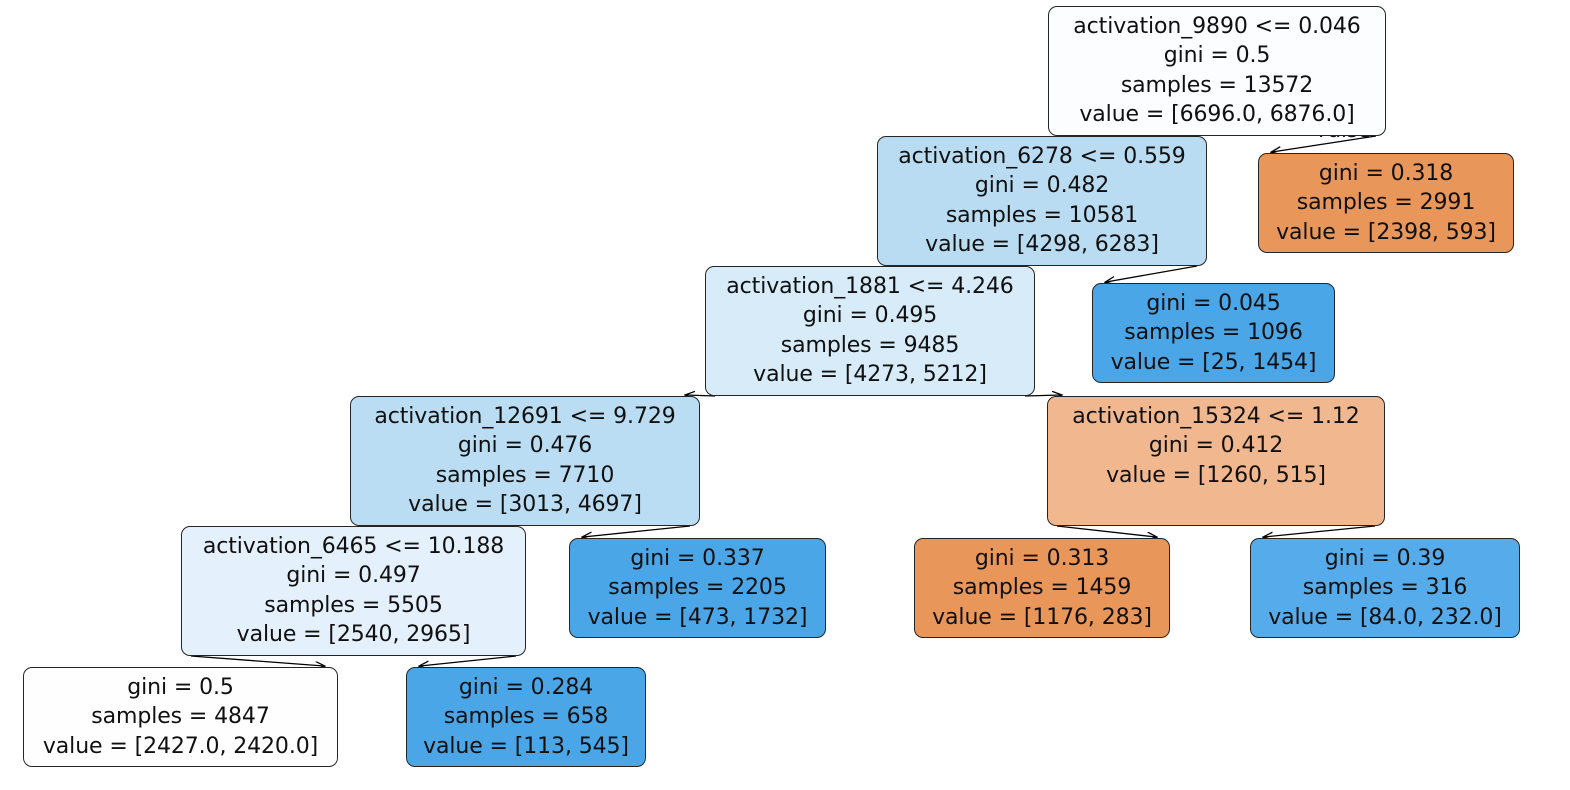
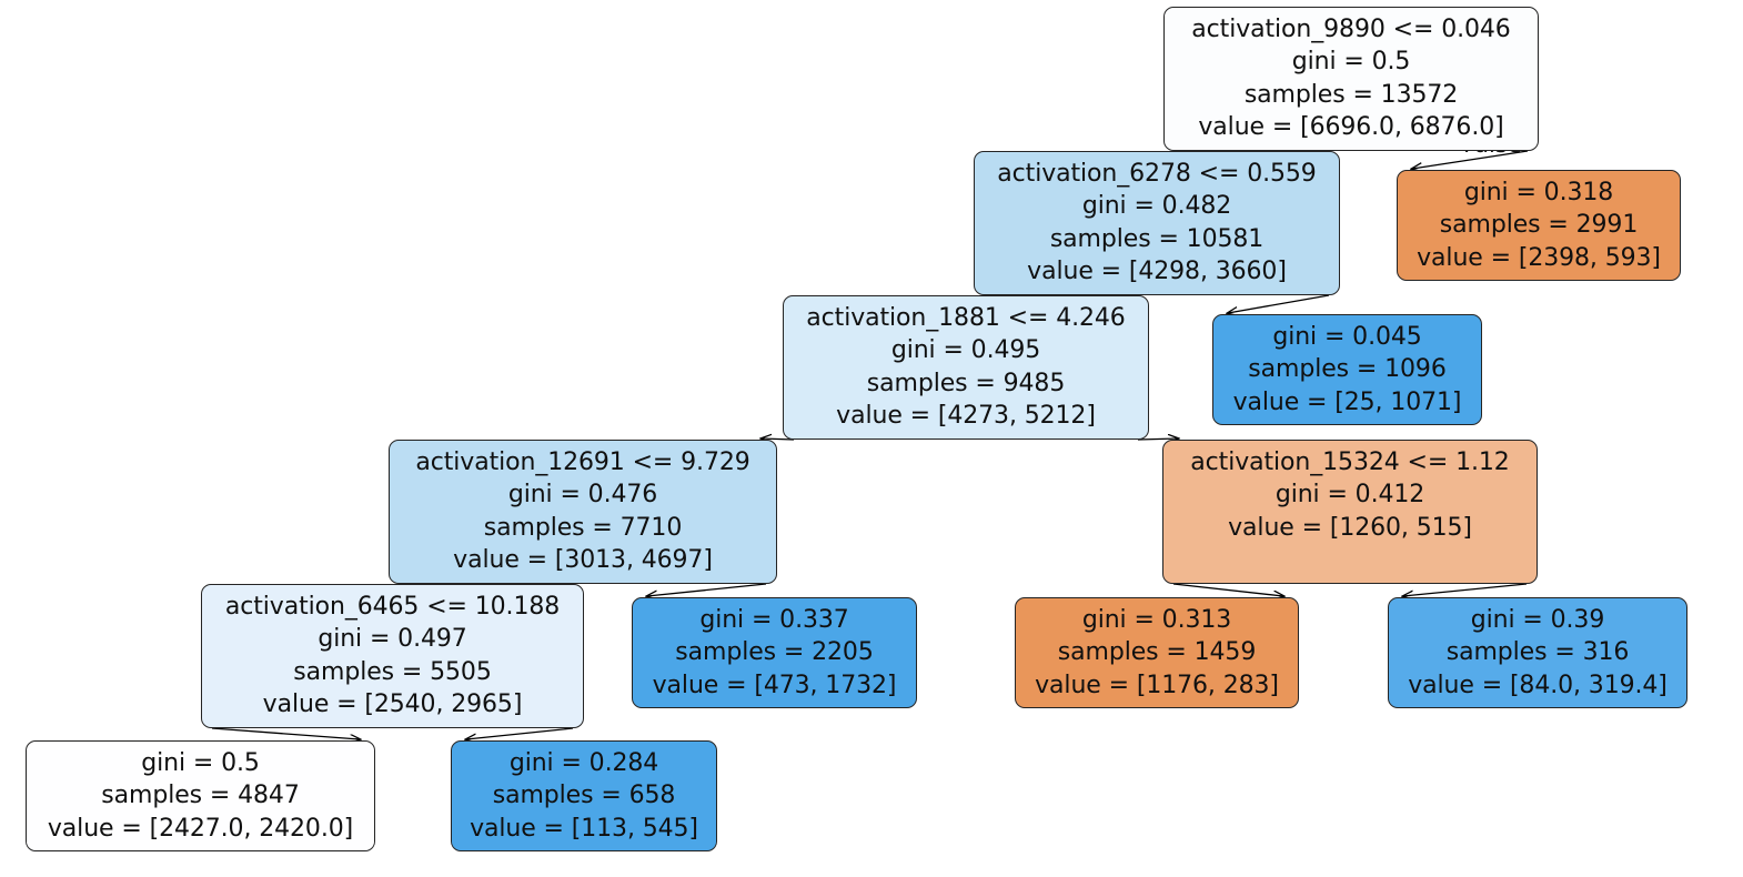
  activation_9890 <= 0.046
  gini = 0.5
  samples = 13572
  value = [6696.0, 6876.0]
  activation_6278 <= 0.559
  gini = 0.482
  samples = 10581
- value = [4298, 6283]
+ value = [4298, 3660]
  gini = 0.318
  samples = 2991
  value = [2398, 593]
  activation_1881 <= 4.246
  gini = 0.495
  samples = 9485
  value = [4273, 5212]
  gini = 0.045
  samples = 1096
- value = [25, 1454]
+ value = [25, 1071]
  activation_12691 <= 9.729
  gini = 0.476
  samples = 7710
  value = [3013, 4697]
  activation_15324 <= 1.12
  gini = 0.412
  value = [1260, 515]
  activation_6465 <= 10.188
  gini = 0.497
  samples = 5505
  value = [2540, 2965]
  gini = 0.337
  samples = 2205
  value = [473, 1732]
  gini = 0.313
  samples = 1459
  value = [1176, 283]
  gini = 0.39
  samples = 316
- value = [84.0, 232.0]
+ value = [84.0, 319.4]
  gini = 0.5
  samples = 4847
  value = [2427.0, 2420.0]
  gini = 0.284
  samples = 658
  value = [113, 545]
